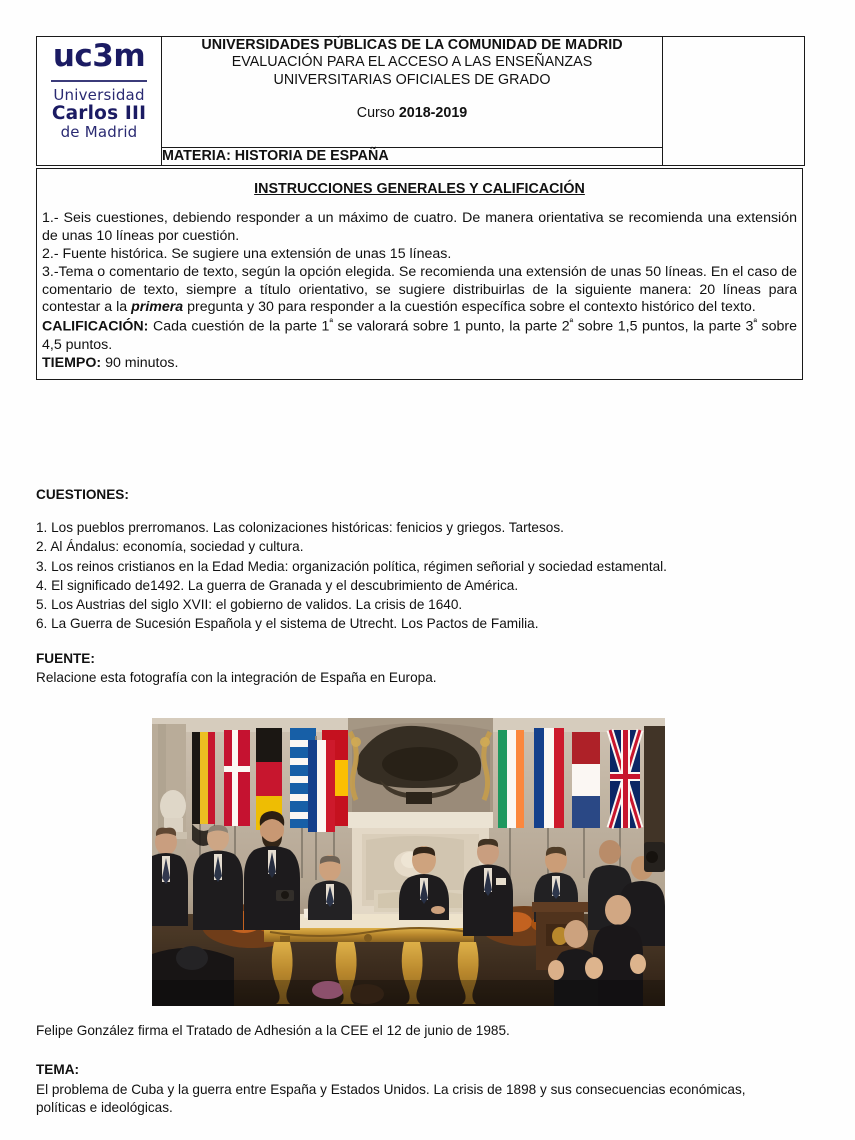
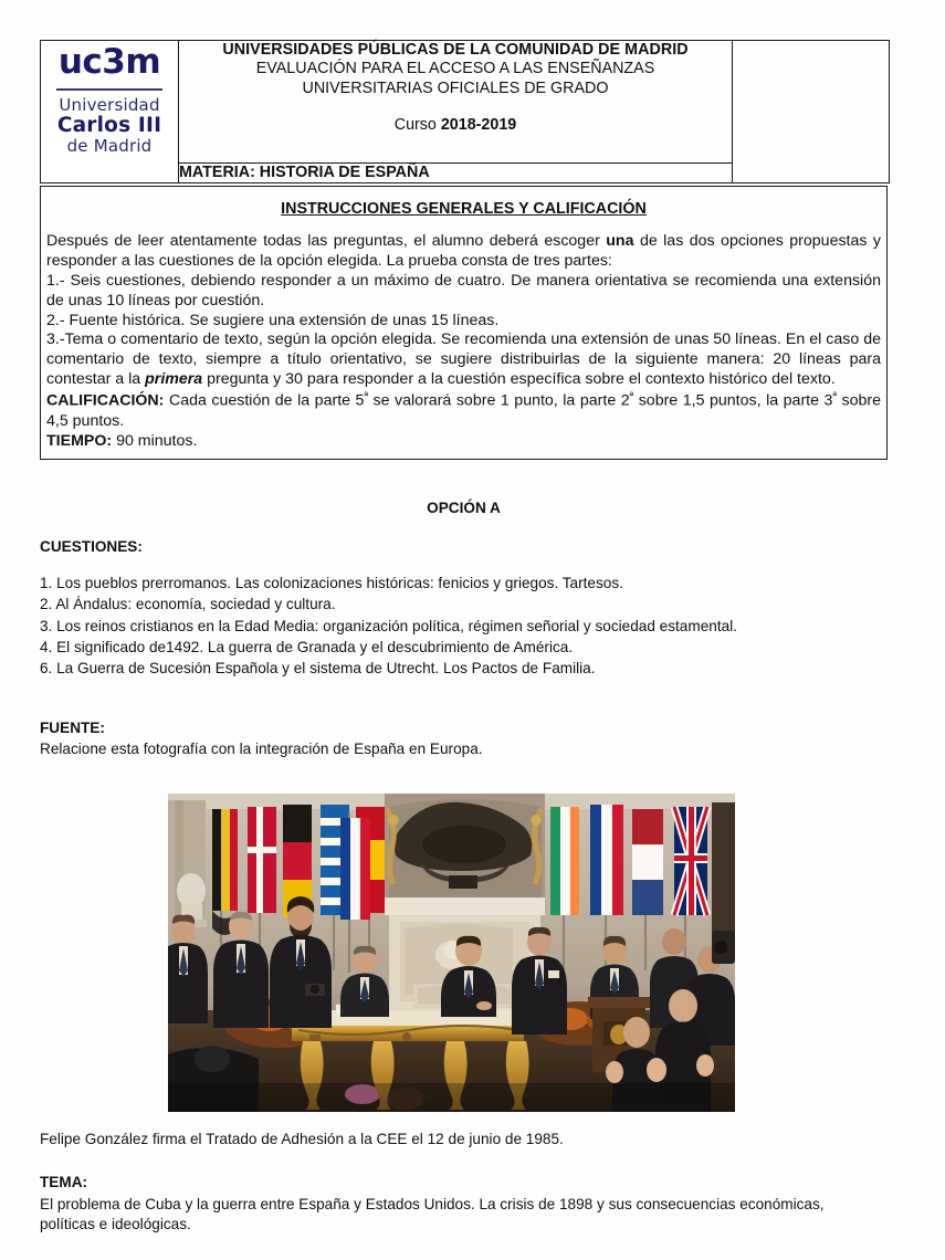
  uc3m Universidad Carlos III de Madrid	UNIVERSIDADES PÚBLICAS DE LA COMUNIDAD DE MADRID EVALUACIÓN PARA EL ACCESO A LAS ENSEÑANZAS UNIVERSITARIAS OFICIALES DE GRADO Curso 2018-2019
  MATERIA: HISTORIA DE ESPAÑA
  INSTRUCCIONES GENERALES Y CALIFICACIÓN
+ Después de leer atentamente todas las preguntas, el alumno deberá escoger una de las dos opciones propuestas y responder a las cuestiones de la opción elegida. La prueba consta de tres partes:
  1.- Seis cuestiones, debiendo responder a un máximo de cuatro. De manera orientativa se recomienda una extensión de unas 10 líneas por cuestión.
  2.- Fuente histórica. Se sugiere una extensión de unas 15 líneas.
  3.-Tema o comentario de texto, según la opción elegida. Se recomienda una extensión de unas 50 líneas. En el caso de comentario de texto, siempre a título orientativo, se sugiere distribuirlas de la siguiente manera: 20 líneas para contestar a la primera pregunta y 30 para responder a la cuestión específica sobre el contexto histórico del texto.
- CALIFICACIÓN: Cada cuestión de la parte 1ª se valorará sobre 1 punto, la parte 2ª sobre 1,5 puntos, la parte 3ª sobre 4,5 puntos.
+ CALIFICACIÓN: Cada cuestión de la parte 5ª se valorará sobre 1 punto, la parte 2ª sobre 1,5 puntos, la parte 3ª sobre 4,5 puntos.
  TIEMPO: 90 minutos.
+ OPCIÓN A
  CUESTIONES:
  1. Los pueblos prerromanos. Las colonizaciones históricas: fenicios y griegos. Tartesos.
  2. Al Ándalus: economía, sociedad y cultura.
  3. Los reinos cristianos en la Edad Media: organización política, régimen señorial y sociedad estamental.
  4. El significado de1492. La guerra de Granada y el descubrimiento de América.
- 5. Los Austrias del siglo XVII: el gobierno de validos. La crisis de 1640.
  6. La Guerra de Sucesión Española y el sistema de Utrecht. Los Pactos de Familia.
  FUENTE:
  Relacione esta fotografía con la integración de España en Europa.
  Felipe González firma el Tratado de Adhesión a la CEE el 12 de junio de 1985.
  TEMA:
  El problema de Cuba y la guerra entre España y Estados Unidos. La crisis de 1898 y sus consecuencias económicas, políticas e ideológicas.
